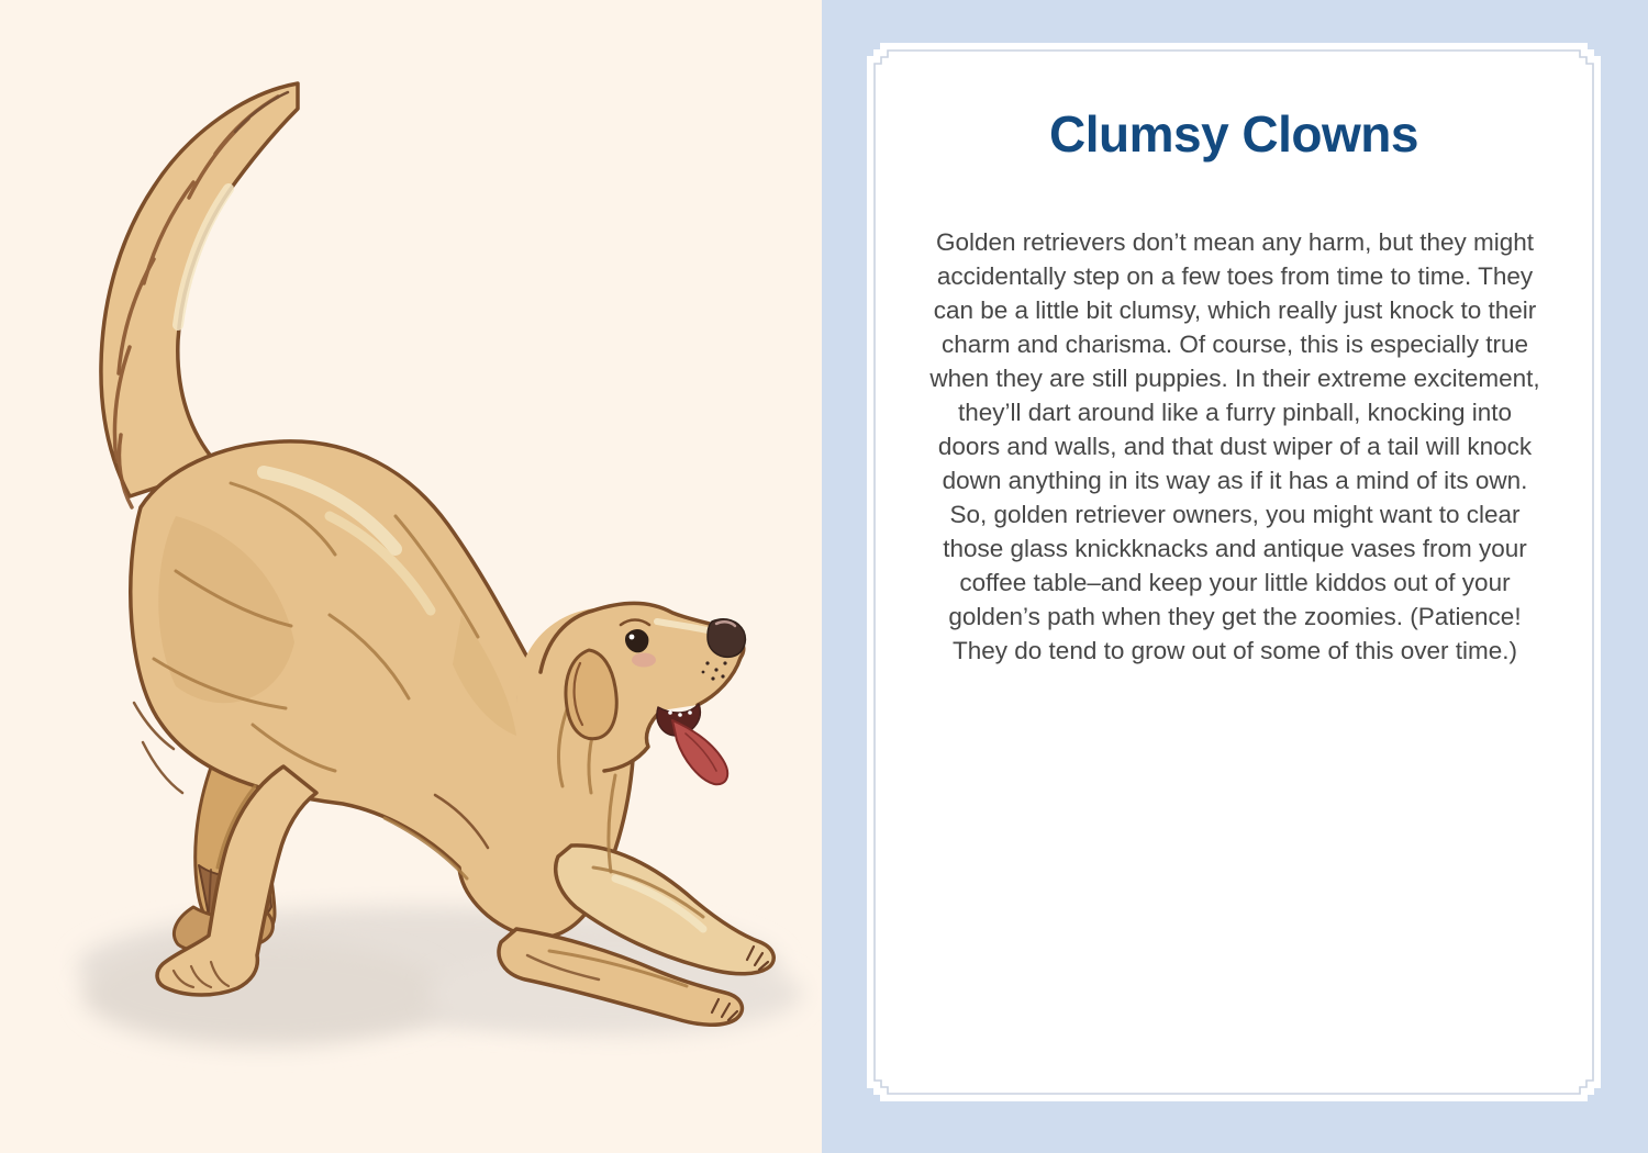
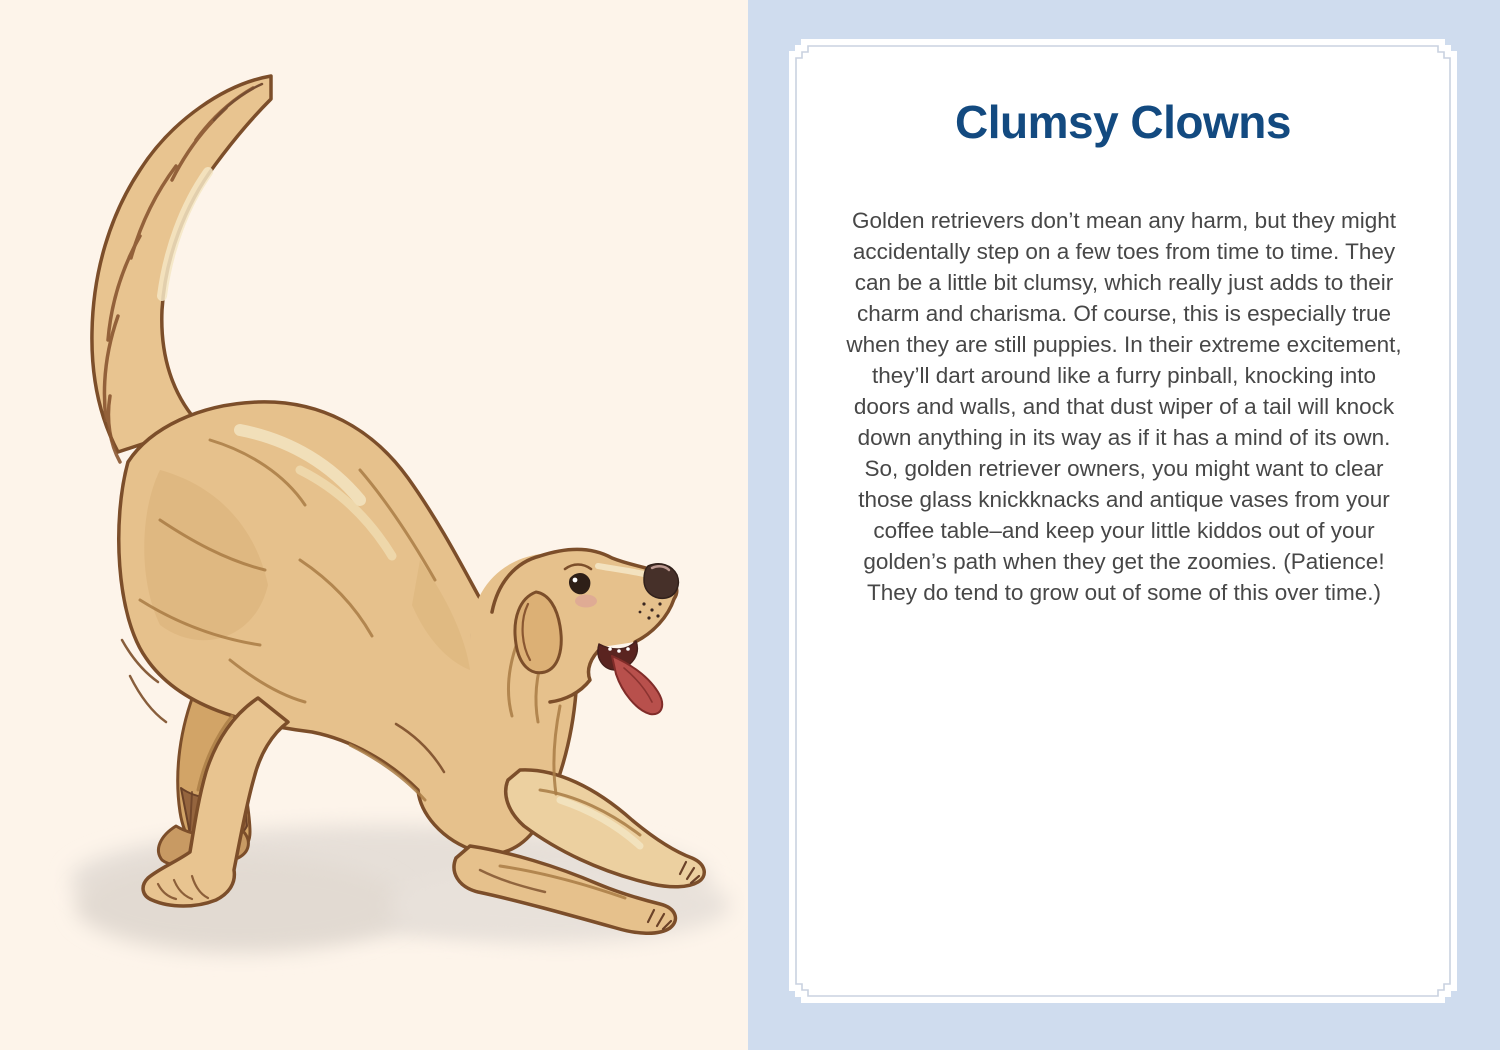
  Clumsy Clowns
- Golden retrievers don’t mean any harm, but they might accidentally step on a few toes from time to time. They can be a little bit clumsy, which really just knock to their charm and charisma. Of course, this is especially true when they are still puppies. In their extreme excitement, they’ll dart around like a furry pinball, knocking into doors and walls, and that dust wiper of a tail will knock down anything in its way as if it has a mind of its own. So, golden retriever owners, you might want to clear those glass knickknacks and antique vases from your coffee table–and keep your little kiddos out of your golden’s path when they get the zoomies. (Patience! They do tend to grow out of some of this over time.)
+ Golden retrievers don’t mean any harm, but they might accidentally step on a few toes from time to time. They can be a little bit clumsy, which really just adds to their charm and charisma. Of course, this is especially true when they are still puppies. In their extreme excitement, they’ll dart around like a furry pinball, knocking into doors and walls, and that dust wiper of a tail will knock down anything in its way as if it has a mind of its own. So, golden retriever owners, you might want to clear those glass knickknacks and antique vases from your coffee table–and keep your little kiddos out of your golden’s path when they get the zoomies. (Patience! They do tend to grow out of some of this over time.)
